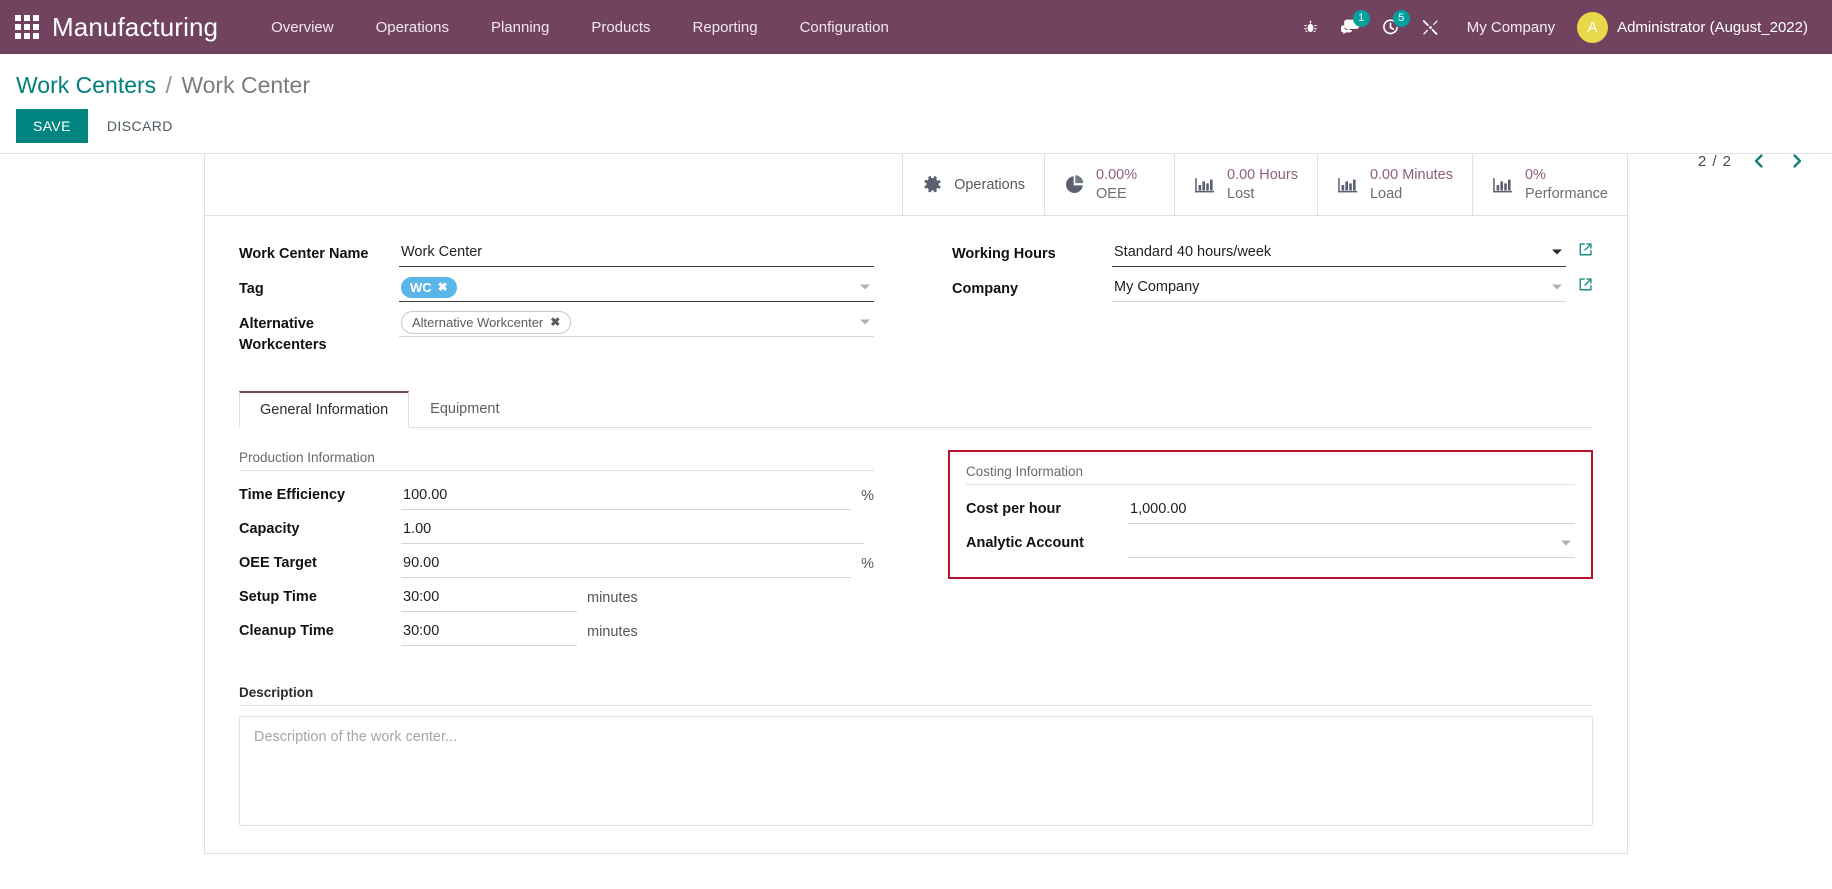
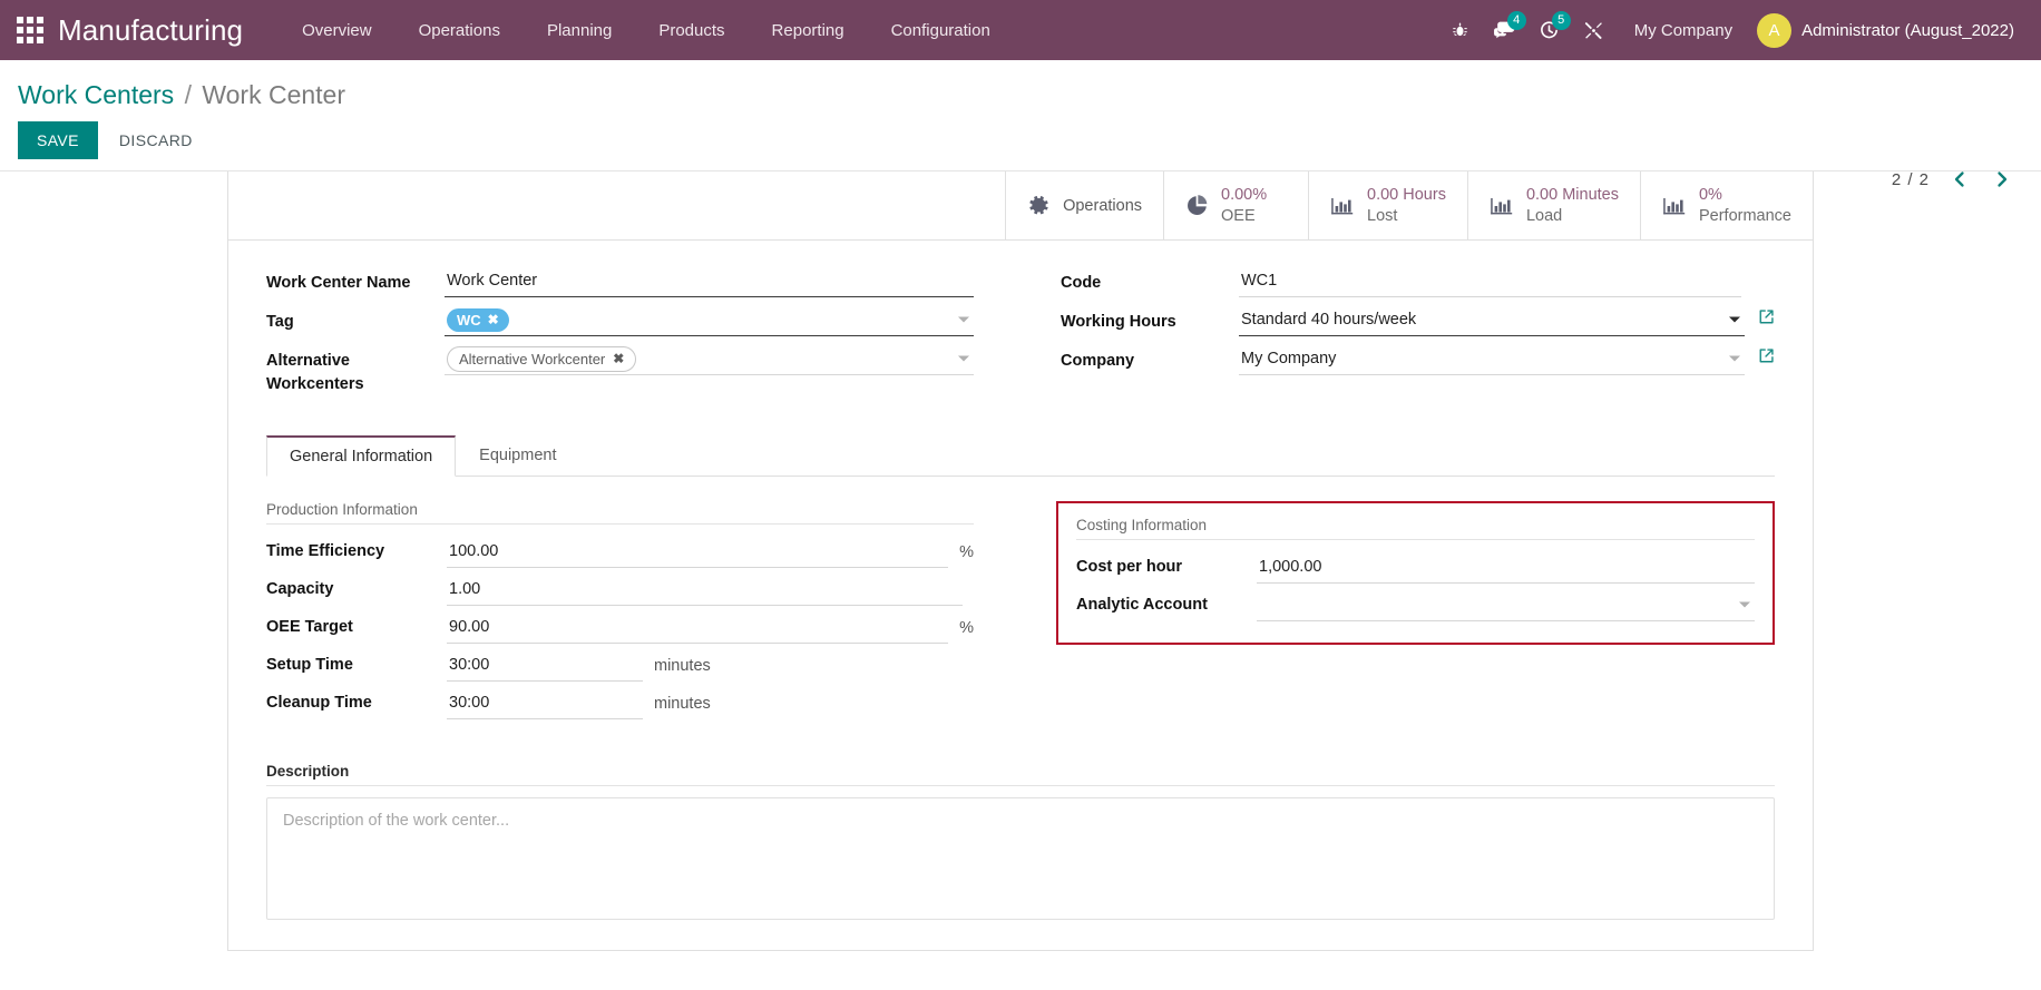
  Manufacturing
  Overview
  Operations
  Planning
  Products
  Reporting
  Configuration
- 1
+ 4
  5
  My Company
  A
  Administrator (August_2022)
  Work Centers / Work Center
  SAVE
  DISCARD
  2 / 2
  Operations
  0.00%
  OEE
  0.00 Hours
  Lost
  0.00 Minutes
  Load
  0%
  Performance
  Work Center Name
  Work Center
  Tag
  WC
  ✖
  Alternative Workcenters
  Alternative Workcenter
  ✖
+ Code
+ WC1
  Working Hours
  Standard 40 hours/week
  Company
  My Company
  General Information
  Equipment
  Production Information
  Time Efficiency
  100.00
  %
  Capacity
  1.00
  OEE Target
  90.00
  %
  Setup Time
  30:00
  minutes
  Cleanup Time
  30:00
  minutes
  Costing Information
  Cost per hour
  1,000.00
  Analytic Account
  Description
  Description of the work center...
